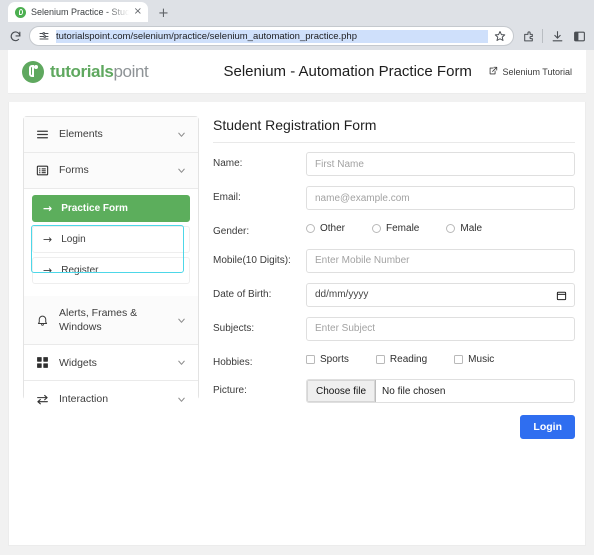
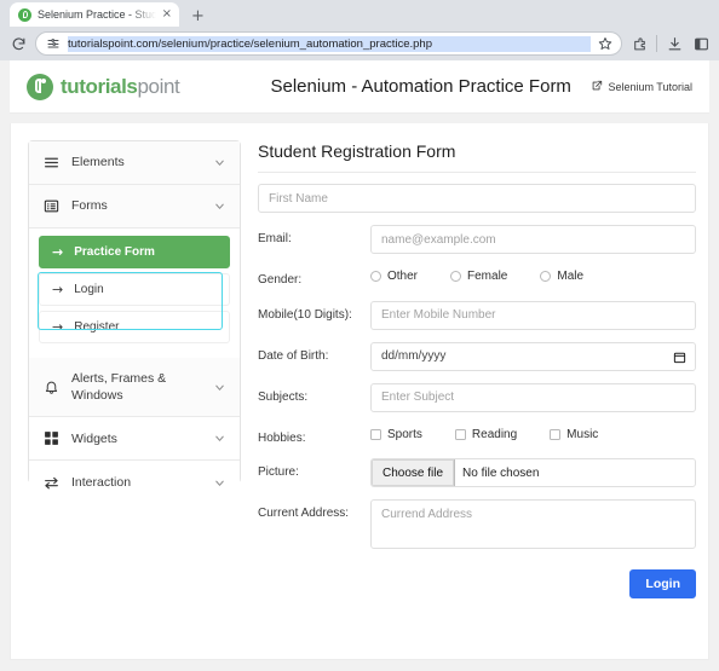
  Selenium Practice - Stud
  ×
  +
  tutorialspoint.com/selenium/practice/selenium_automation_practice.php
  tutorialspoint
  Selenium - Automation Practice Form
  Selenium Tutorial
  Elements
  Forms
  →
  Practice Form
  →
  Login
  →
  Register
  Alerts, Frames & Windows
  Widgets
  Interaction
  Student Registration Form
- Name:
  First Name
  Email:
  name@example.com
  Gender:
  Other
  Female
  Male
  Mobile(10 Digits):
  Enter Mobile Number
  Date of Birth:
  dd/mm/yyyy
  Subjects:
  Enter Subject
  Hobbies:
  Sports
  Reading
  Music
  Picture:
  Choose file
  No file chosen
+ Current Address:
+ Currend Address
  Login
